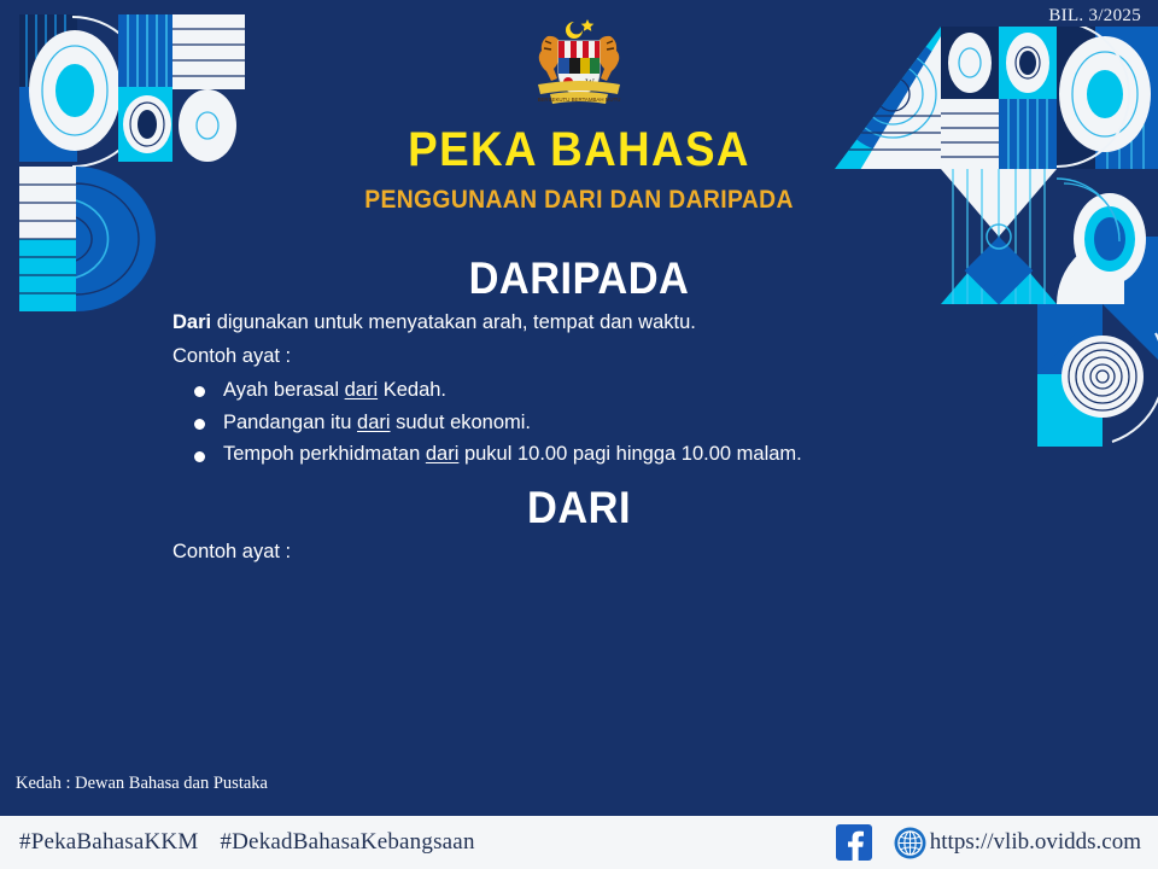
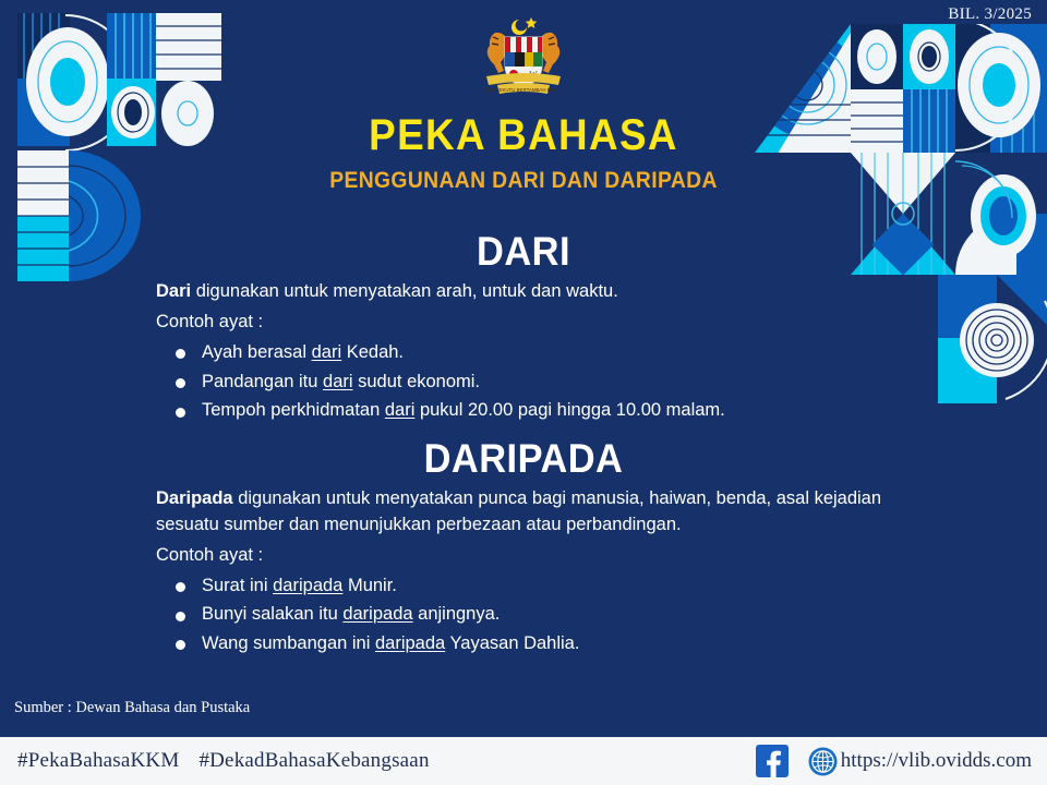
  BIL. 3/2025
  PEKA BAHASA
  PENGGUNAAN DARI DAN DARIPADA
- DARIPADA
+ DARI
- Dari digunakan untuk menyatakan arah, tempat dan waktu.
+ Dari digunakan untuk menyatakan arah, untuk dan waktu.
  Contoh ayat :
  Ayah berasal dari Kedah.
  Pandangan itu dari sudut ekonomi.
- Tempoh perkhidmatan dari pukul 10.00 pagi hingga 10.00 malam.
+ Tempoh perkhidmatan dari pukul 20.00 pagi hingga 10.00 malam.
- DARI
+ DARIPADA
+ Daripada digunakan untuk menyatakan punca bagi manusia, haiwan, benda, asal kejadian sesuatu sumber dan menunjukkan perbezaan atau perbandingan.
  Contoh ayat :
+ Surat ini daripada Munir.
+ Bunyi salakan itu daripada anjingnya.
+ Wang sumbangan ini daripada Yayasan Dahlia.
- Kedah : Dewan Bahasa dan Pustaka
+ Sumber : Dewan Bahasa dan Pustaka
  #PekaBahasaKKM
  #DekadBahasaKebangsaan
  https://vlib.ovidds.com
